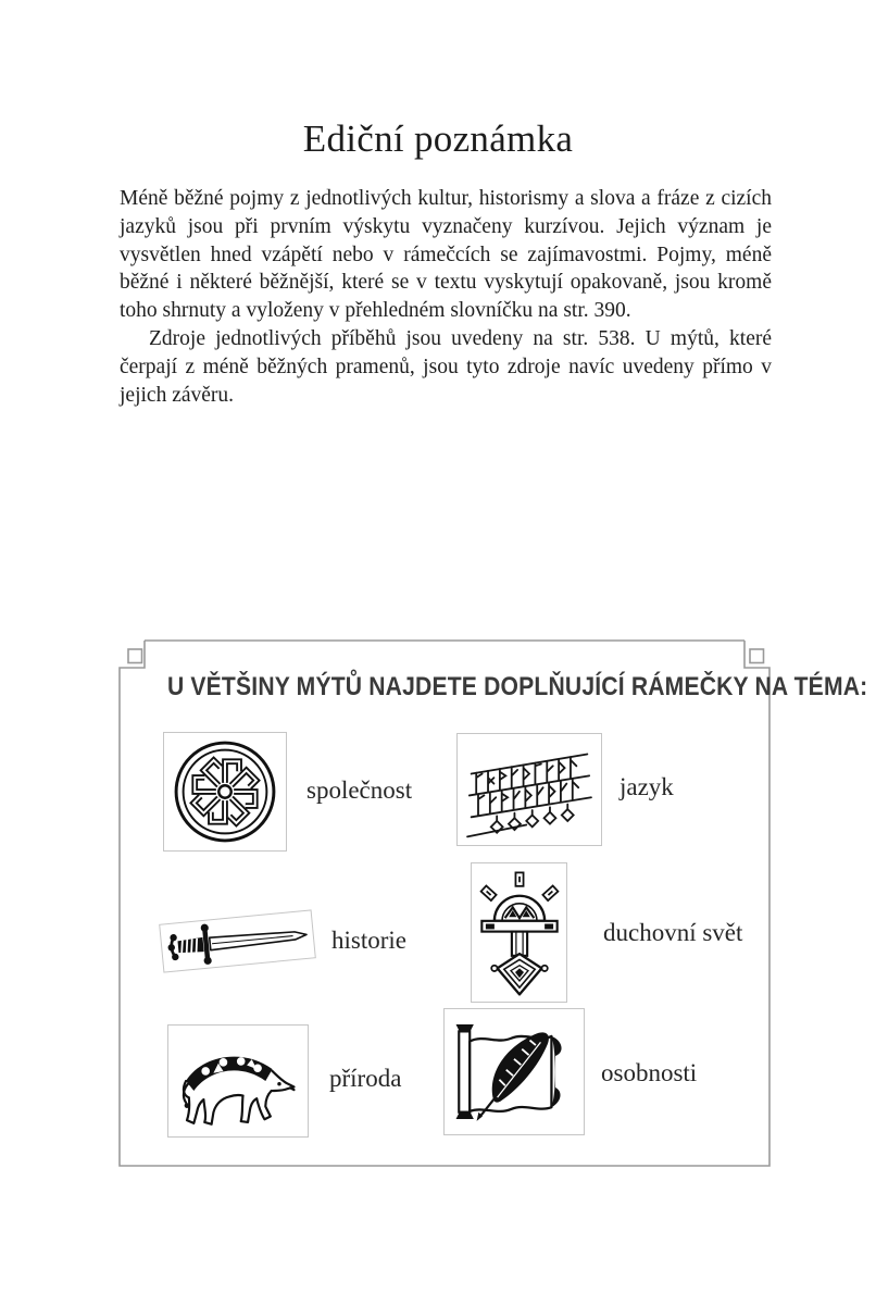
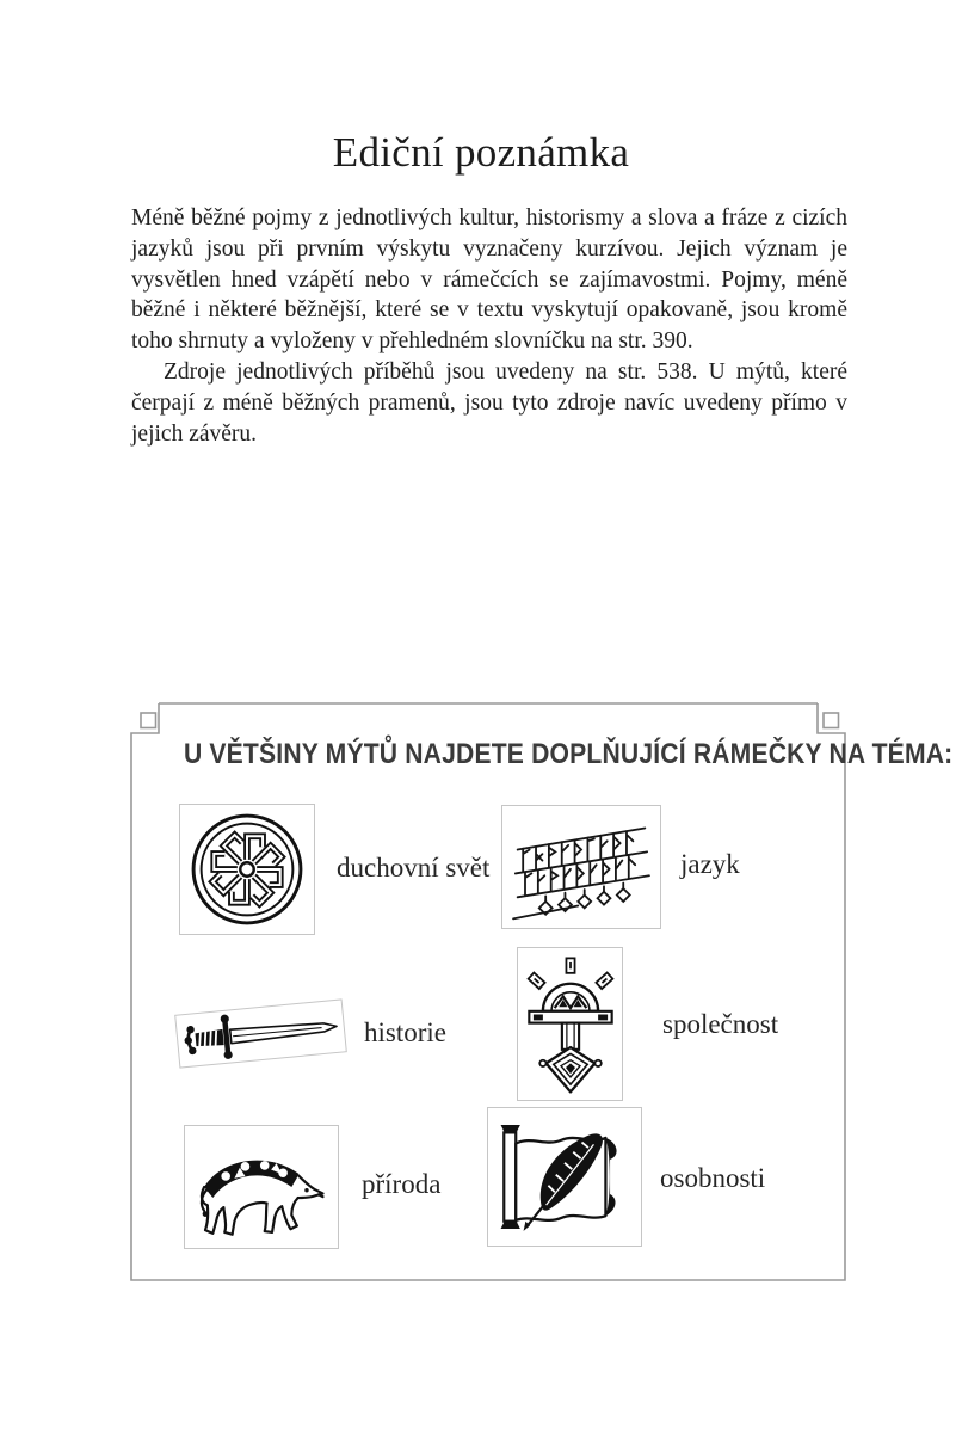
  Ediční poznámka
  Méně běžné pojmy z jednotlivých kultur, historismy a slova a fráze z cizích jazyků jsou při prvním výskytu vyznačeny kurzívou. Jejich význam je vysvětlen hned vzápětí nebo v rámečcích se zajímavostmi. Pojmy, méně běžné i některé běžnější, které se v textu vyskytují opakovaně, jsou kromě toho shrnuty a vyloženy v přehledném slovníčku na str. 390.
  Zdroje jednotlivých příběhů jsou uvedeny na str. 538. U mýtů, které čerpají z méně běžných pramenů, jsou tyto zdroje navíc uvedeny přímo v jejich závěru.
  U VĚTŠINY MÝTŮ NAJDETE DOPLŇUJÍCÍ RÁMEČKY NA TÉMA:
- společnost
+ duchovní svět
  jazyk
  historie
- duchovní svět
+ společnost
  příroda
  osobnosti
